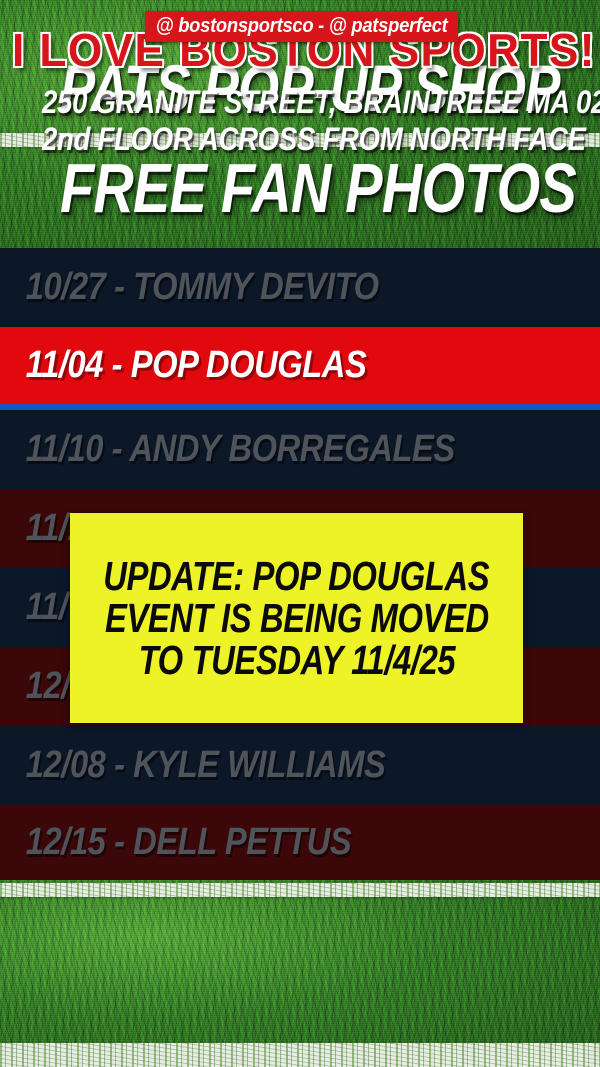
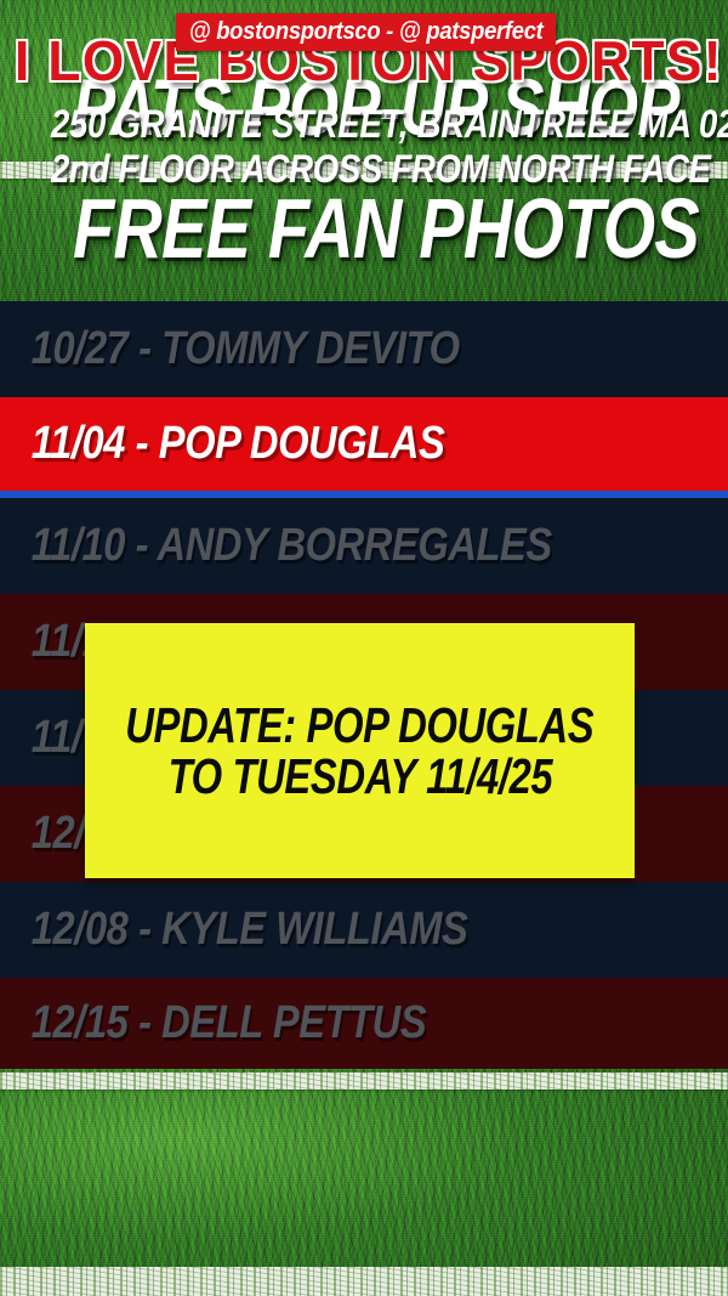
  @ bostonsportsco - @ patsperfect
  PATS POP-UP SHO
  FREE FAN PHOTOS
  10/27 - TOMMY DEVITO
  11/04 - POP DOUGLAS
  11/10 - ANDY BORREGALES
  11/
  12/
  12/08 - KYLE WILLIAMS
  12/15 - DELL PETTUS
  UPDATE: POP DOUGLAS
- EVENT IS BEING MOVED
  TO TUESDAY 11/4/25
  I LOVE BOSTON SPORTS!
  250 GRANITE STREET, BRAINTREEE MA 02
  2nd FLOOR ACROSS FROM NORTH FACE
